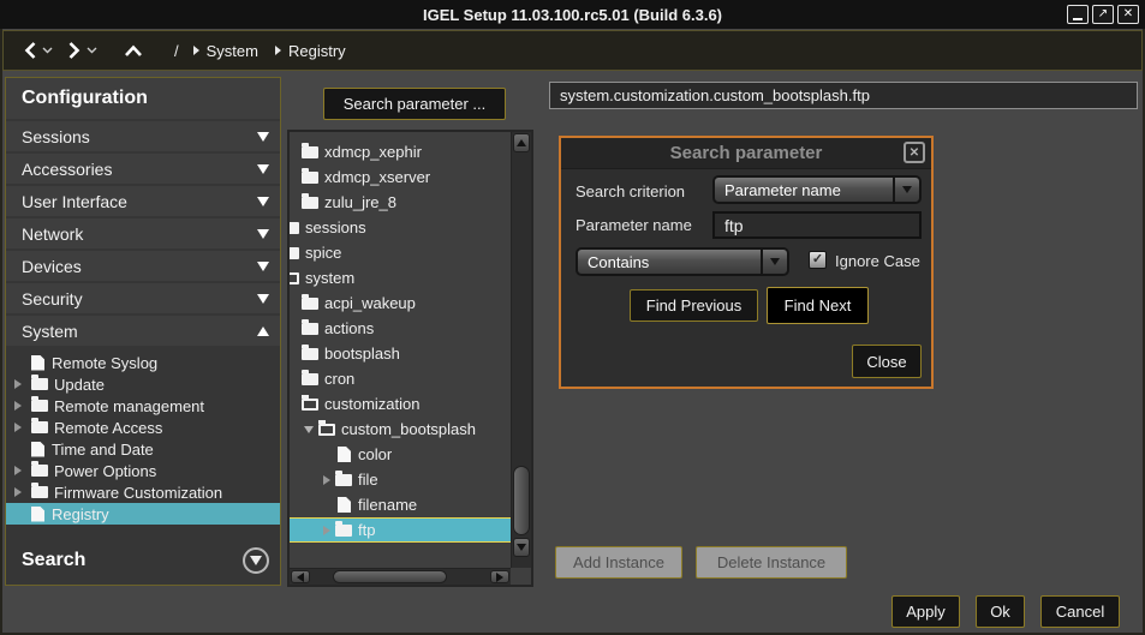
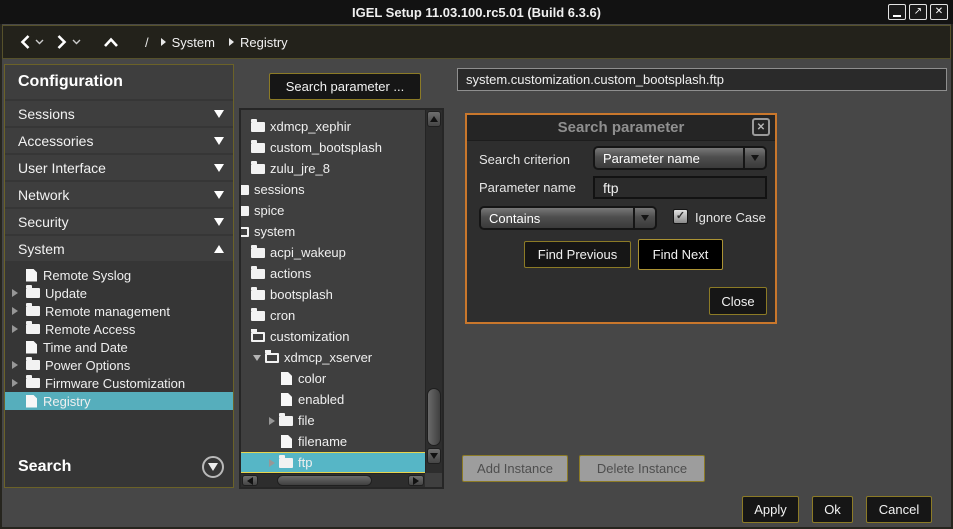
  IGEL Setup 11.03.100.rc5.01 (Build 6.3.6)
  ↗
  ✕
  /
  System
  Registry
  Configuration
  Sessions
  Accessories
  User Interface
  Network
- Devices
  Security
  System
  Remote Syslog
  Update
  Remote management
  Remote Access
  Time and Date
  Power Options
  Firmware Customization
  Registry
  Search
  Search parameter ...
  xdmcp_xephir
- xdmcp_xserver
+ custom_bootsplash
  zulu_jre_8
  sessions
  spice
  system
  acpi_wakeup
  actions
  bootsplash
  cron
  customization
- custom_bootsplash
+ xdmcp_xserver
  color
+ enabled
  file
  filename
  ftp
  system.customization.custom_bootsplash.ftp
  Search parameter
  ✕
  Search criterion
  Parameter name
  Parameter name
  ftp
  Contains
  ✓
  Ignore Case
  Find Previous
  Find Next
  Close
  Add Instance
  Delete Instance
  Apply
  Ok
  Cancel
